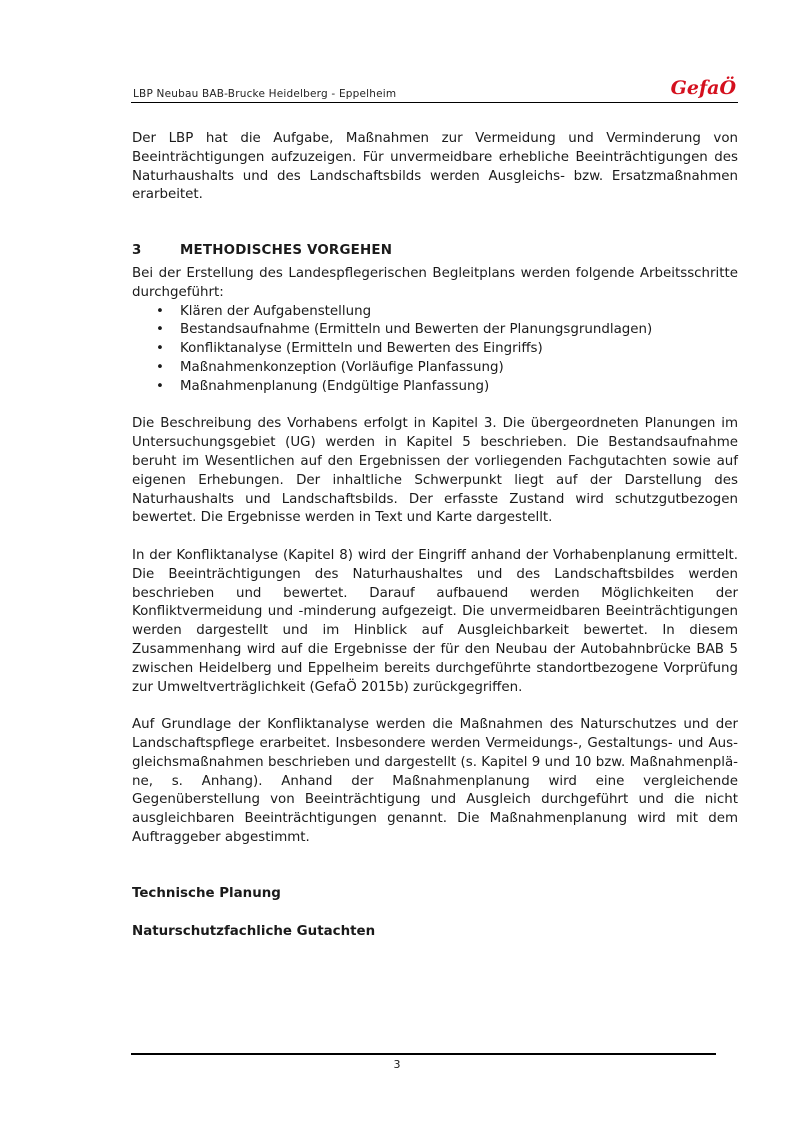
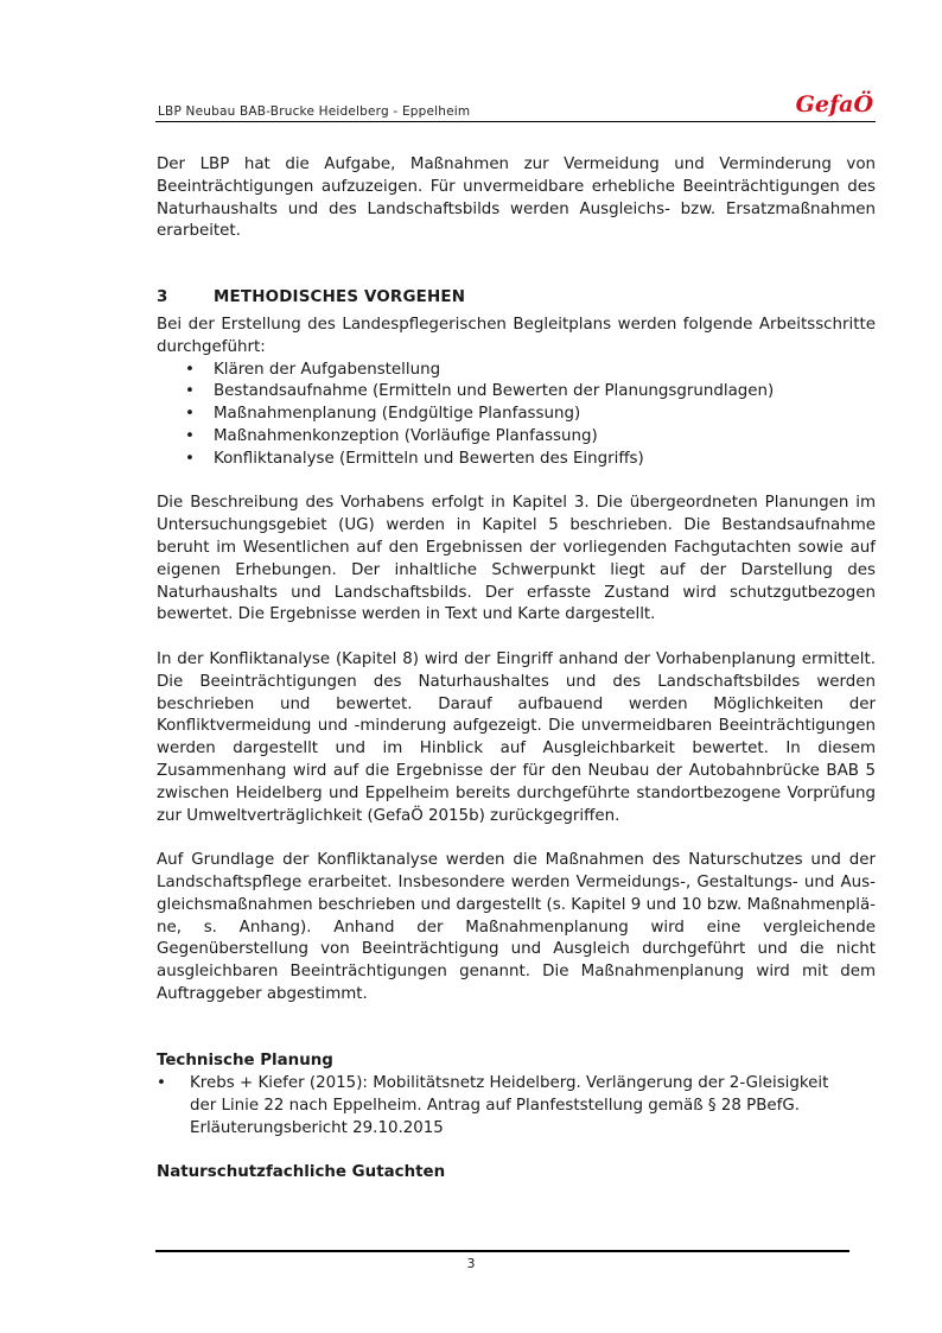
  LBP Neubau BAB-Brucke Heidelberg - Eppelheim
  GefaÖ
  Der LBP hat die Aufgabe, Maßnahmen zur Vermeidung und Verminderung von Beeinträchti­gungen aufzuzeigen. Für unvermeidbare erhebliche Beeinträchtigungen des Naturhaushalts und des Landschaftsbilds werden Ausgleichs- bzw. Ersatzmaßnahmen erarbeitet.
  3 METHODISCHES VORGEHEN
  Bei der Erstellung des Landespflegerischen Begleitplans werden folgende Arbeitsschritte durchgeführt:
  Klären der Aufgabenstellung
  Bestandsaufnahme (Ermitteln und Bewerten der Planungsgrundlagen)
- Konfliktanalyse (Ermitteln und Bewerten des Eingriffs)
+ Maßnahmenplanung (Endgültige Planfassung)
  Maßnahmenkonzeption (Vorläufige Planfassung)
- Maßnahmenplanung (Endgültige Planfassung)
+ Konfliktanalyse (Ermitteln und Bewerten des Eingriffs)
  Die Beschreibung des Vorhabens erfolgt in Kapitel 3. Die übergeordneten Planungen im Un­tersuchungsgebiet (UG) werden in Kapitel 5 beschrieben. Die Bestandsaufnahme beruht im Wesentlichen auf den Ergebnissen der vorliegenden Fachgutachten sowie auf eigenen Er­hebungen. Der inhaltliche Schwerpunkt liegt auf der Darstellung des Naturhaushalts und Landschaftsbilds. Der erfasste Zustand wird schutzgutbezogen bewertet. Die Ergebnisse werden in Text und Karte dargestellt.
  In der Konfliktanalyse (Kapitel 8) wird der Eingriff anhand der Vorhabenplanung ermittelt. Die Beeinträchtigungen des Naturhaushaltes und des Landschaftsbildes werden beschrieben und bewertet. Darauf aufbauend werden Möglichkeiten der Konfliktvermeidung und -minderung aufgezeigt. Die unvermeidbaren Beeinträchtigungen werden dargestellt und im Hinblick auf Ausgleichbarkeit bewertet. In diesem Zusammenhang wird auf die Ergebnisse der für den Neubau der Autobahnbrücke BAB 5 zwischen Heidelberg und Eppelheim bereits durchgeführte standortbezogene Vorprüfung zur Umweltverträglichkeit (GefaÖ 2015b) zu­rückgegriffen.
  Auf Grundlage der Konfliktanalyse werden die Maßnahmen des Naturschutzes und der Landschaftspflege erarbeitet. Insbesondere werden Vermeidungs-, Gestaltungs- und Aus­gleichsmaßnahmen beschrieben und dargestellt (s. Kapitel 9 und 10 bzw. Maßnahmenplä­ne, s. Anhang). Anhand der Maßnahmenplanung wird eine vergleichende Gegenüberstellung von Beeinträchtigung und Ausgleich durchgeführt und die nicht ausgleichbaren Beeinträch­tigungen genannt. Die Maßnahmenplanung wird mit dem Auftraggeber abgestimmt.
  Technische Planung
+ Krebs + Kiefer (2015): Mobilitätsnetz Heidelberg. Verlängerung der 2-Gleisigkeit der Linie 22 nach Eppelheim. Antrag auf Planfeststellung gemäß § 28 PBefG. Erläuterungs­bericht 29.10.2015
  Naturschutzfachliche Gutachten
  3
